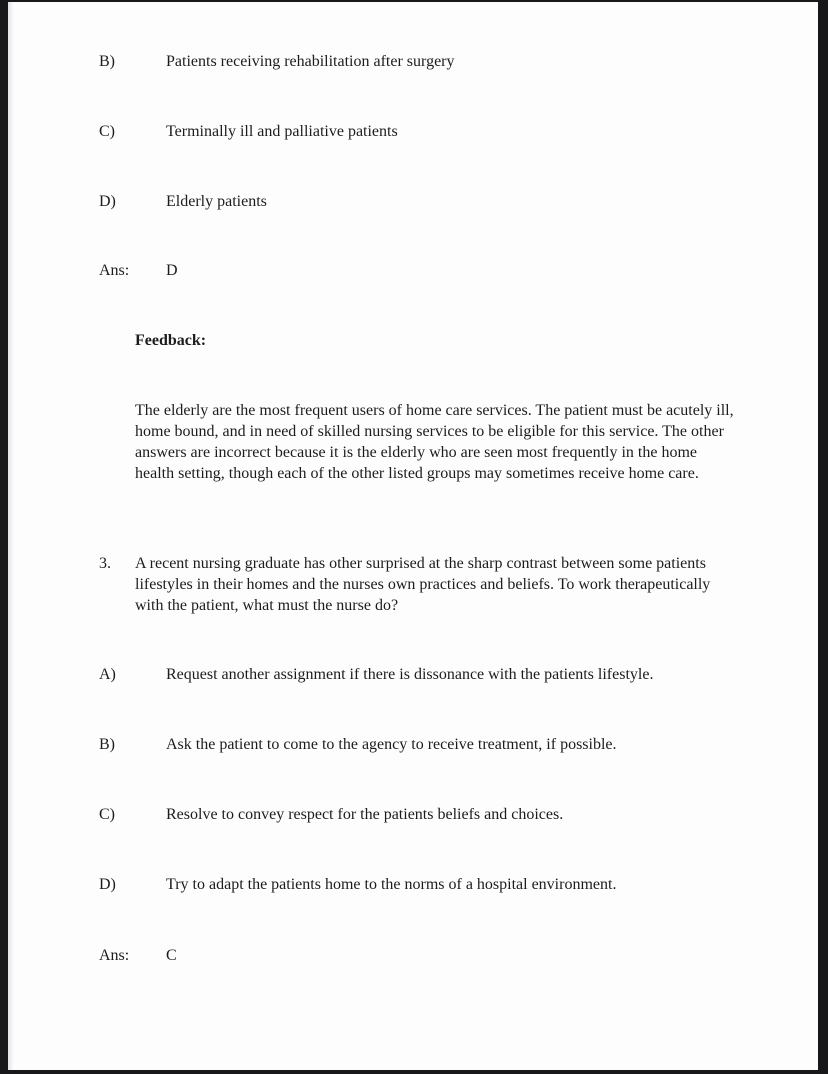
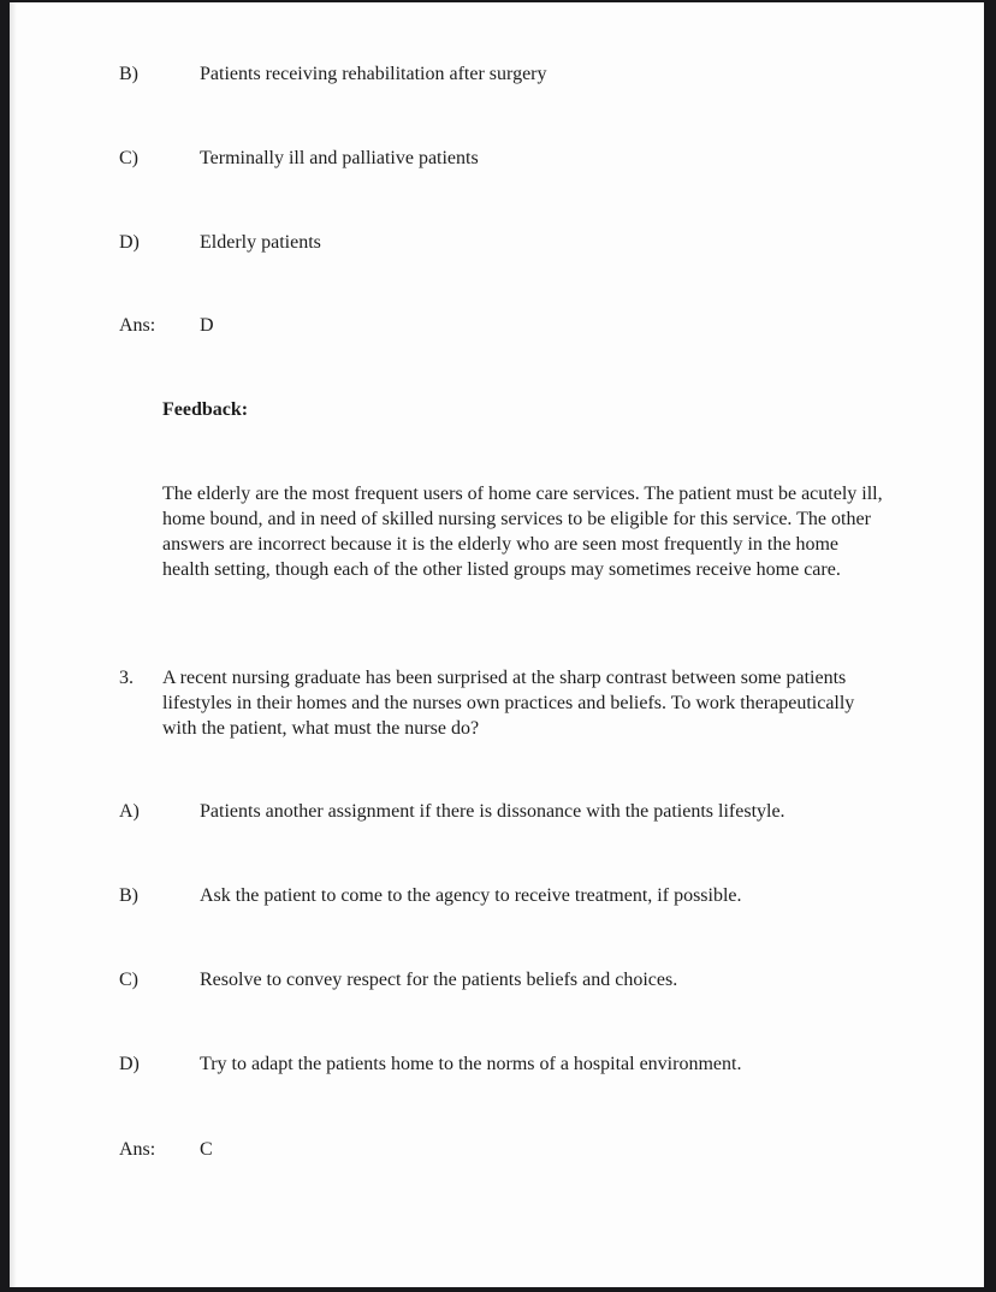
  B) Patients receiving rehabilitation after surgery
  C) Terminally ill and palliative patients
  D) Elderly patients
  Ans: D
  Feedback:
  The elderly are the most frequent users of home care services. The patient must be acutely ill, home bound, and in need of skilled nursing services to be eligible for this service. The other answers are incorrect because it is the elderly who are seen most frequently in the home health setting, though each of the other listed groups may sometimes receive home care.
  3.
- A recent nursing graduate has other surprised at the sharp contrast between some patients lifestyles in their homes and the nurses own practices and beliefs. To work therapeutically with the patient, what must the nurse do?
+ A recent nursing graduate has been surprised at the sharp contrast between some patients lifestyles in their homes and the nurses own practices and beliefs. To work therapeutically with the patient, what must the nurse do?
- A) Request another assignment if there is dissonance with the patients lifestyle.
+ A) Patients another assignment if there is dissonance with the patients lifestyle.
  B) Ask the patient to come to the agency to receive treatment, if possible.
  C) Resolve to convey respect for the patients beliefs and choices.
  D) Try to adapt the patients home to the norms of a hospital environment.
  Ans: C
